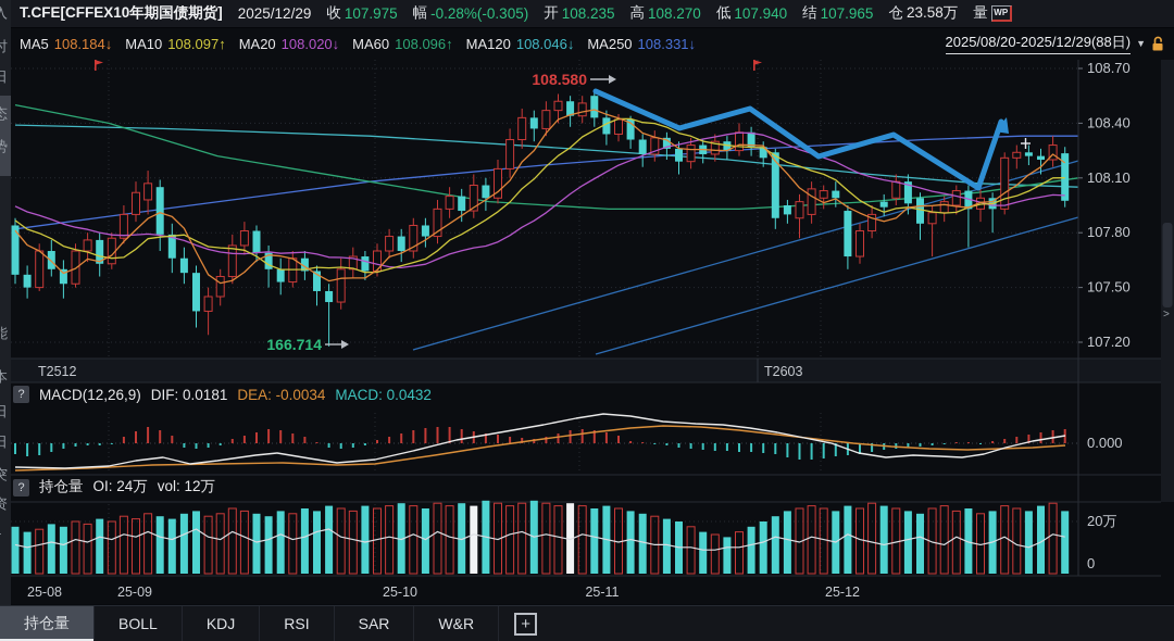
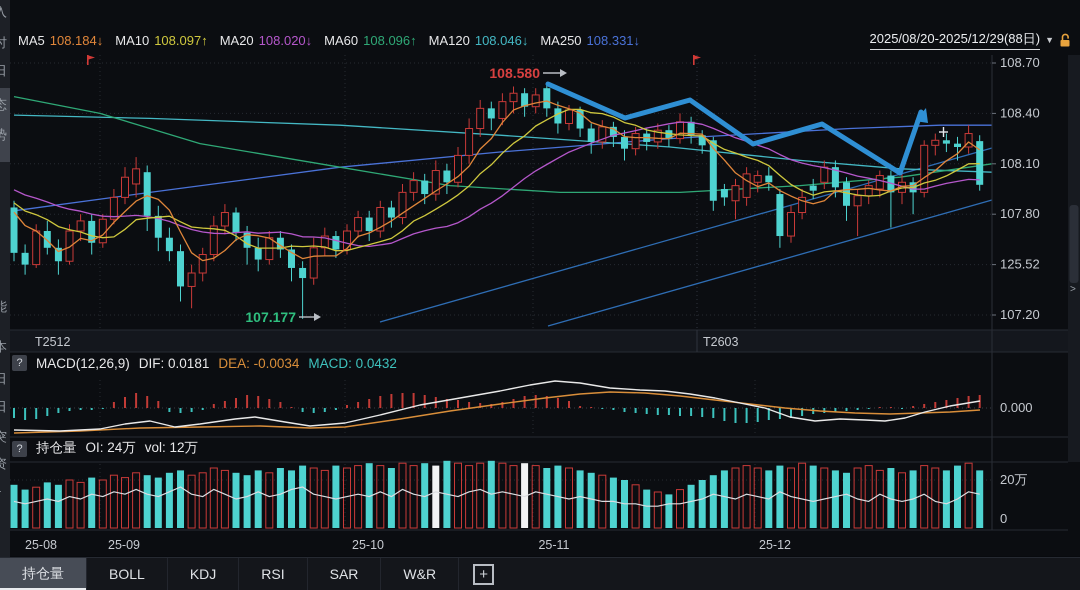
  入
  时
  日
  态
  势
  能
  本
  日
  日
  突
  资
- T.CFE[CFFEX10年期国债期货]
- 2025/12/29
- 收
- 107.975
- 幅
- -0.28%(-0.305)
- 开
- 108.235
- 高
- 108.270
- 低
- 107.940
- 结
- 107.965
- 仓
- 23.58万
- 量
- WP
  MA5
  108.184↓
  MA10
  108.097↑
  MA20
  108.020↓
  MA60
  108.096↑
  MA120
  108.046↓
  MA250
  108.331↓
  2025/08/20-2025/12/29(88日)
  ▼
  108.580
- 166.714
+ 107.177
  108.70
  108.40
  108.10
  107.80
- 107.50
+ 125.52
  107.20
  0.000
  20万
  0
  25-08
  25-09
  25-10
  25-11
  25-12
  T2512
  T2603
  >
  ?
  MACD(12,26,9)
  DIF: 0.0181
  DEA: -0.0034
  MACD: 0.0432
  ?
  持仓量
  OI: 24万
  vol: 12万
  持仓量
  BOLL
  KDJ
  RSI
  SAR
  W&R
  +
